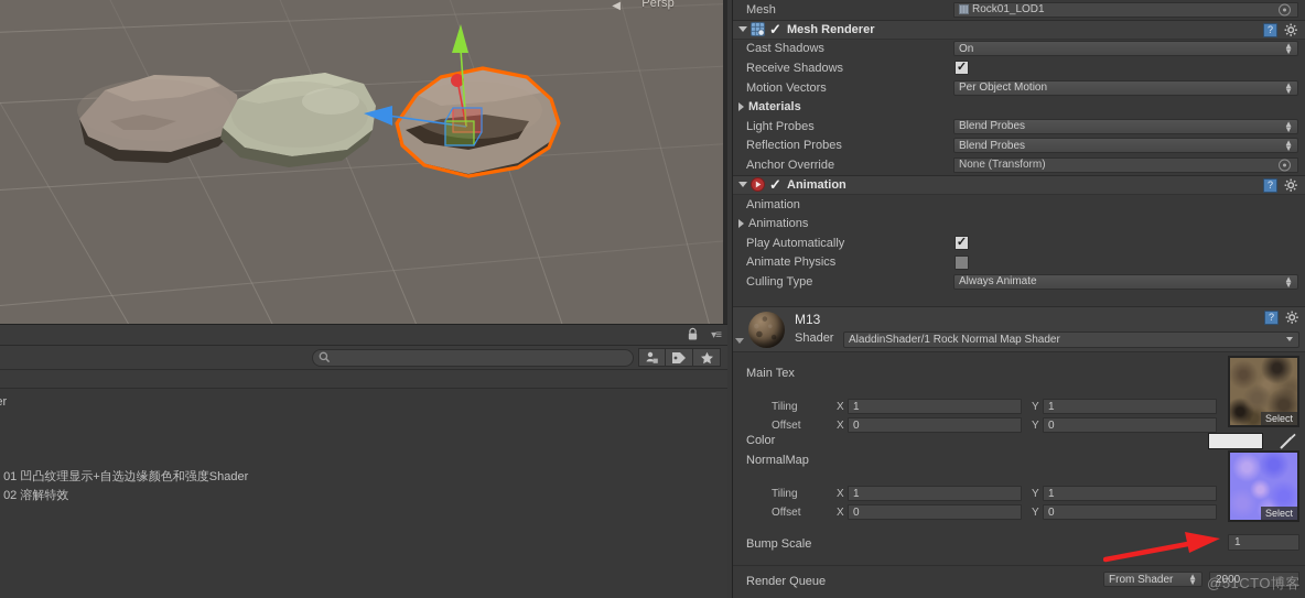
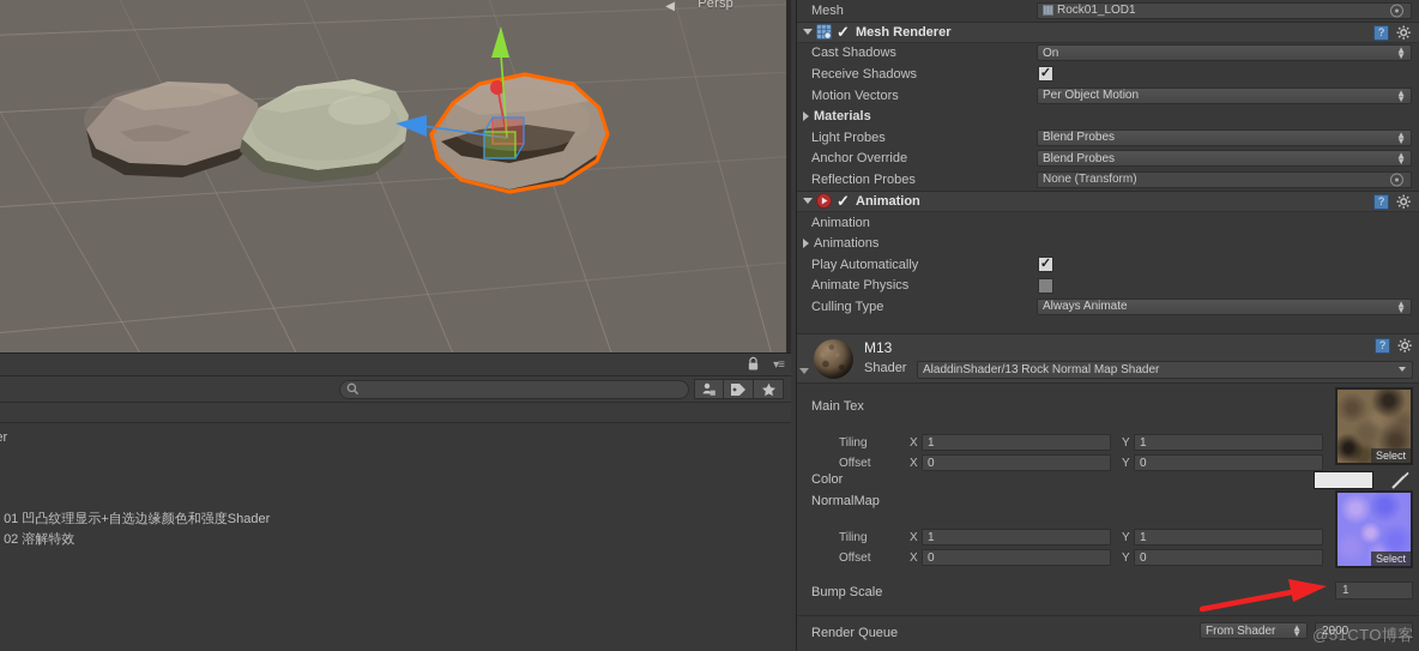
  ◀
  Persp
  ▾≡
  01 凹凸纹理显示+自选边缘颜色和强度Shader
  02 溶解特效
  Mesh
  Rock01_LOD1
  ✓
  Mesh Renderer
  ?
  Cast Shadows
  On
  ▲
  ▼
  Receive Shadows
  ✓
  Motion Vectors
  Per Object Motion
  ▲
  ▼
  Materials
  Light Probes
  Blend Probes
  ▲
  ▼
- Reflection Probes
+ Anchor Override
  Blend Probes
  ▲
  ▼
- Anchor Override
+ Reflection Probes
  None (Transform)
  ✓
  Animation
  ?
  Animation
  Animations
  Play Automatically
  ✓
  Animate Physics
  Culling Type
  Always Animate
  ▲
  ▼
  M13
  Shader
- AladdinShader/1 Rock Normal Map Shader
+ AladdinShader/13 Rock Normal Map Shader
  ?
  Main Tex
  Select
  Tiling
  Offset
  X
  X
  Y
  Y
  1
  0
  1
  0
  Color
  NormalMap
  Select
  Tiling
  Offset
  X
  X
  Y
  Y
  1
  0
  1
  0
  Bump Scale
  1
  Render Queue
  From Shader
  ▲
  ▼
  2000
  @51CTO博客
